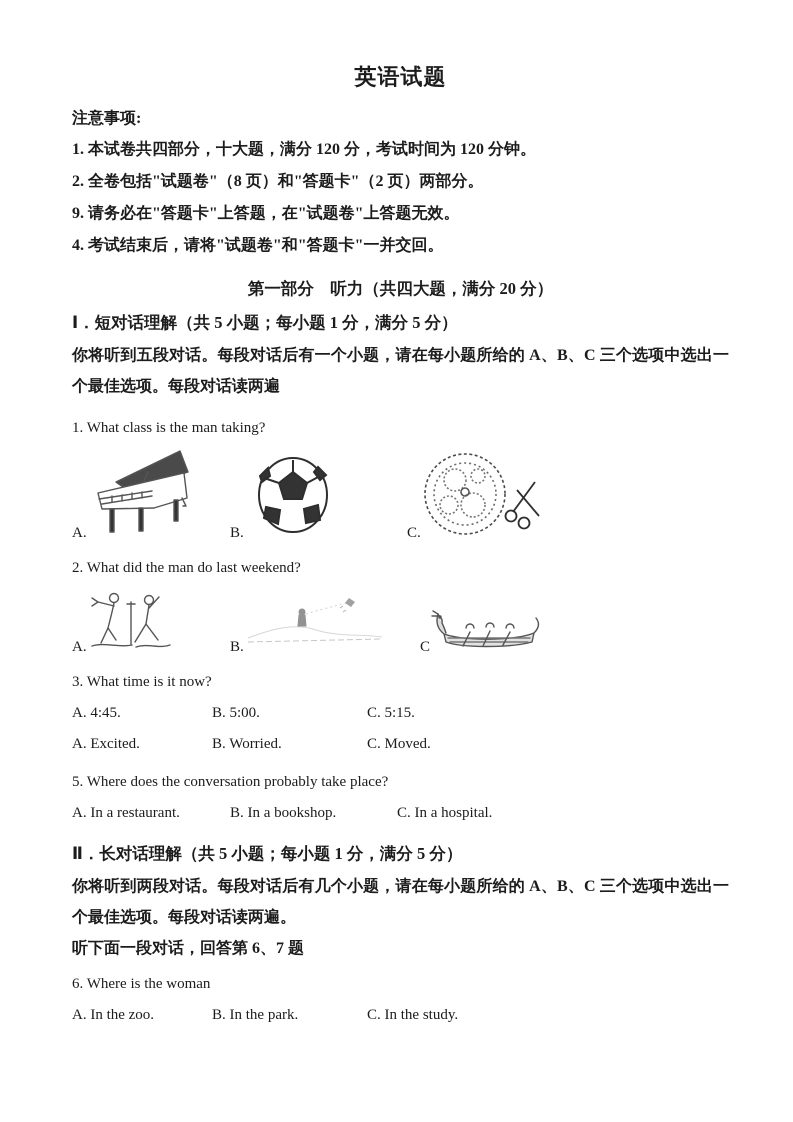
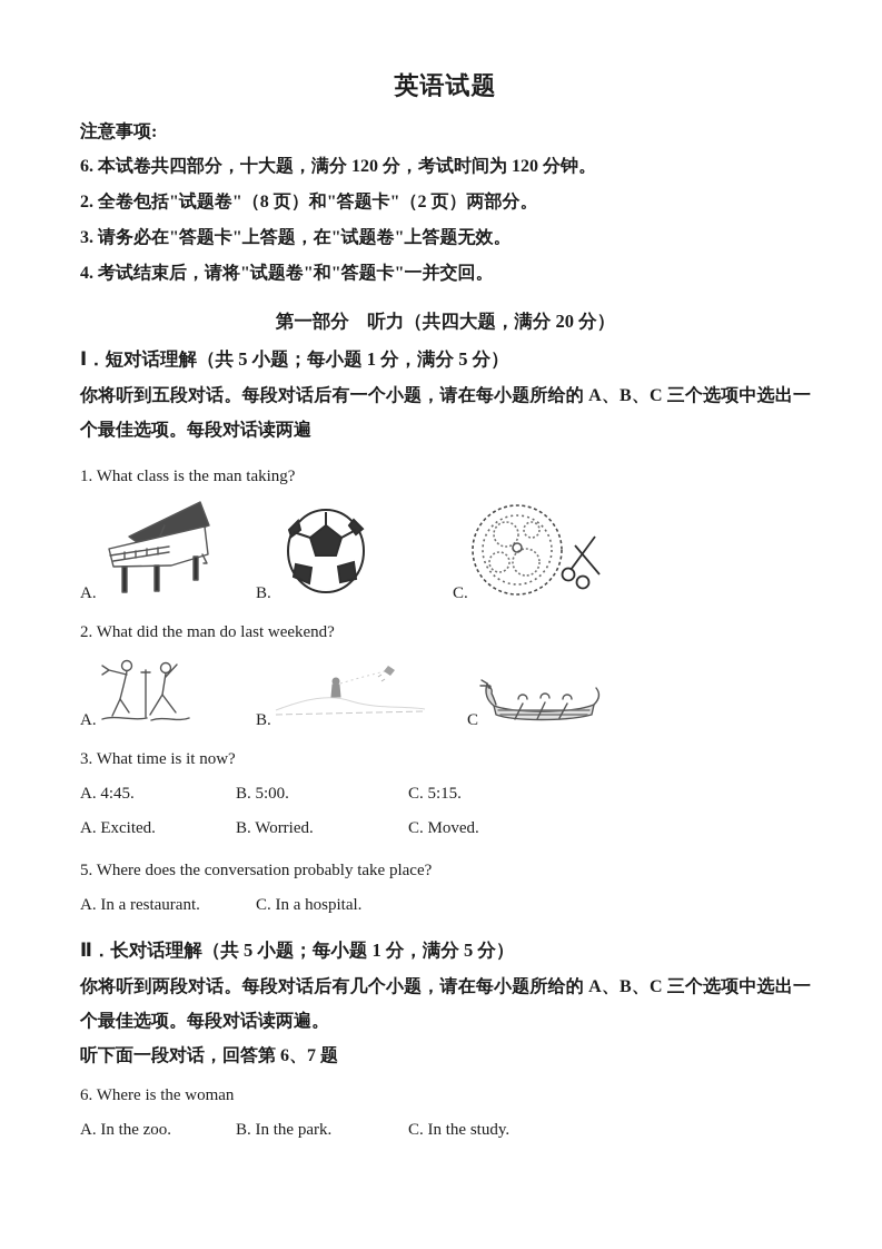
  英语试题
  注意事项:
- 1. 本试卷共四部分，十大题，满分 120 分，考试时间为 120 分钟。
+ 6. 本试卷共四部分，十大题，满分 120 分，考试时间为 120 分钟。
  2. 全卷包括"试题卷"（8 页）和"答题卡"（2 页）两部分。
- 9. 请务必在"答题卡"上答题，在"试题卷"上答题无效。
+ 3. 请务必在"答题卡"上答题，在"试题卷"上答题无效。
  4. 考试结束后，请将"试题卷"和"答题卡"一并交回。
  第一部分 听力（共四大题，满分 20 分）
  Ⅰ．短对话理解（共 5 小题；每小题 1 分，满分 5 分）
  你将听到五段对话。每段对话后有一个小题，请在每小题所给的 A、B、C 三个选项中选出一个最佳选项。每段对话读两遍
  1. What class is the man taking?
  A.
  B.
  C.
  2. What did the man do last weekend?
  A.
  B.
  C
  3. What time is it now?
  A. 4:45.
  B. 5:00.
  C. 5:15.
  A. Excited.
  B. Worried.
  C. Moved.
  5. Where does the conversation probably take place?
  A. In a restaurant.
- B. In a bookshop.
  C. In a hospital.
  Ⅱ．长对话理解（共 5 小题；每小题 1 分，满分 5 分）
  你将听到两段对话。每段对话后有几个小题，请在每小题所给的 A、B、C 三个选项中选出一个最佳选项。每段对话读两遍。
  听下面一段对话，回答第 6、7 题
  6. Where is the woman
  A. In the zoo.
  B. In the park.
  C. In the study.
